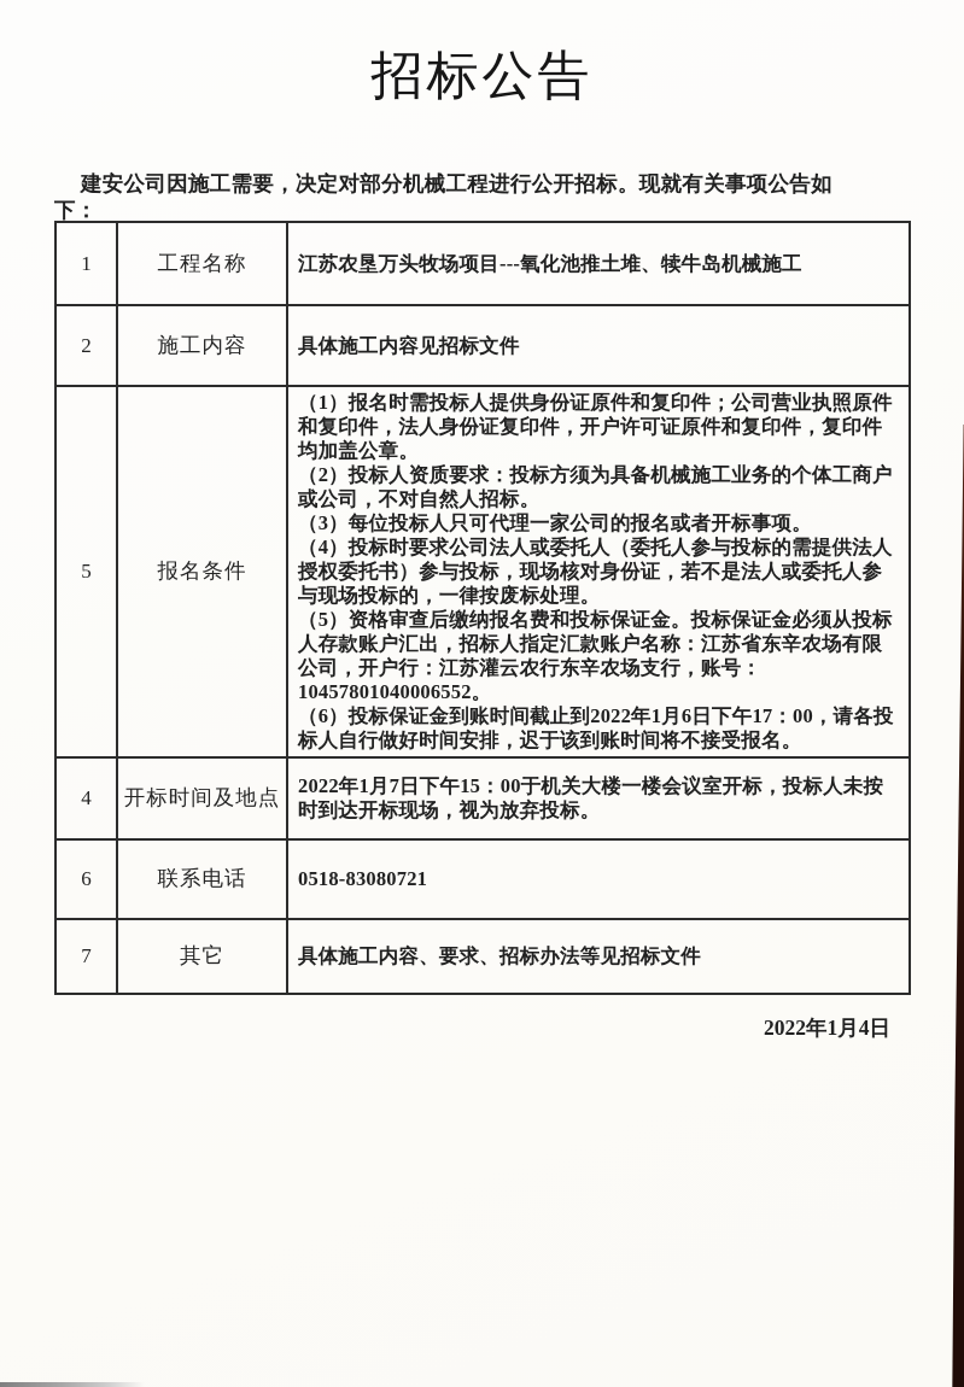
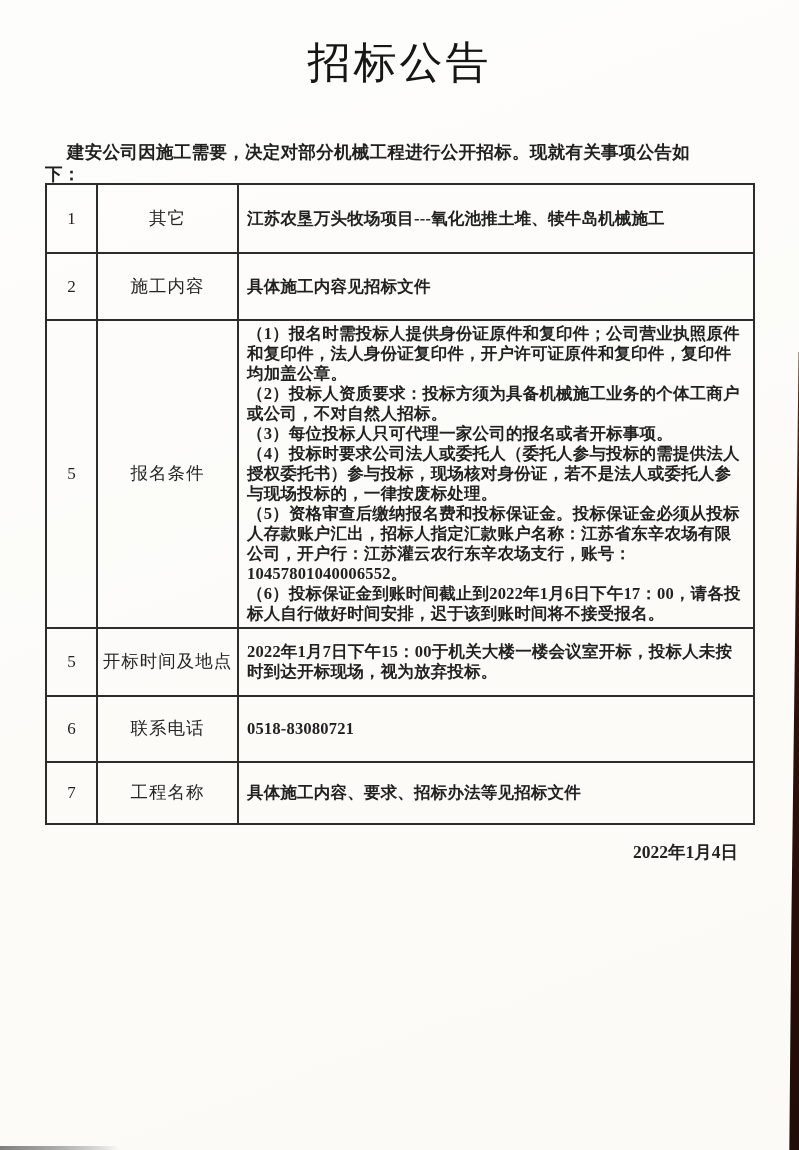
  招标公告
  建安公司因施工需要，决定对部分机械工程进行公开招标。现就有关事项公告如下：
- 1	工程名称	江苏农垦万头牧场项目---氧化池推土堆、犊牛岛机械施工
+ 1	其它	江苏农垦万头牧场项目---氧化池推土堆、犊牛岛机械施工
  2	施工内容	具体施工内容见招标文件
  5	报名条件	（1）报名时需投标人提供身份证原件和复印件；公司营业执照原件和复印件，法人身份证复印件，开户许可证原件和复印件，复印件均加盖公章。（2）投标人资质要求：投标方须为具备机械施工业务的个体工商户或公司，不对自然人招标。（3）每位投标人只可代理一家公司的报名或者开标事项。（4）投标时要求公司法人或委托人（委托人参与投标的需提供法人授权委托书）参与投标，现场核对身份证，若不是法人或委托人参与现场投标的，一律按废标处理。（5）资格审查后缴纳报名费和投标保证金。投标保证金必须从投标人存款账户汇出，招标人指定汇款账户名称：江苏省东辛农场有限公司，开户行：江苏灌云农行东辛农场支行，账号：10457801040006552。（6）投标保证金到账时间截止到2022年1月6日下午17：00，请各投标人自行做好时间安排，迟于该到账时间将不接受报名。
- 4	开标时间及地点	2022年1月7日下午15：00于机关大楼一楼会议室开标，投标人未按时到达开标现场，视为放弃投标。
+ 5	开标时间及地点	2022年1月7日下午15：00于机关大楼一楼会议室开标，投标人未按时到达开标现场，视为放弃投标。
  6	联系电话	0518-83080721
- 7	其它	具体施工内容、要求、招标办法等见招标文件
+ 7	工程名称	具体施工内容、要求、招标办法等见招标文件
  2022年1月4日
